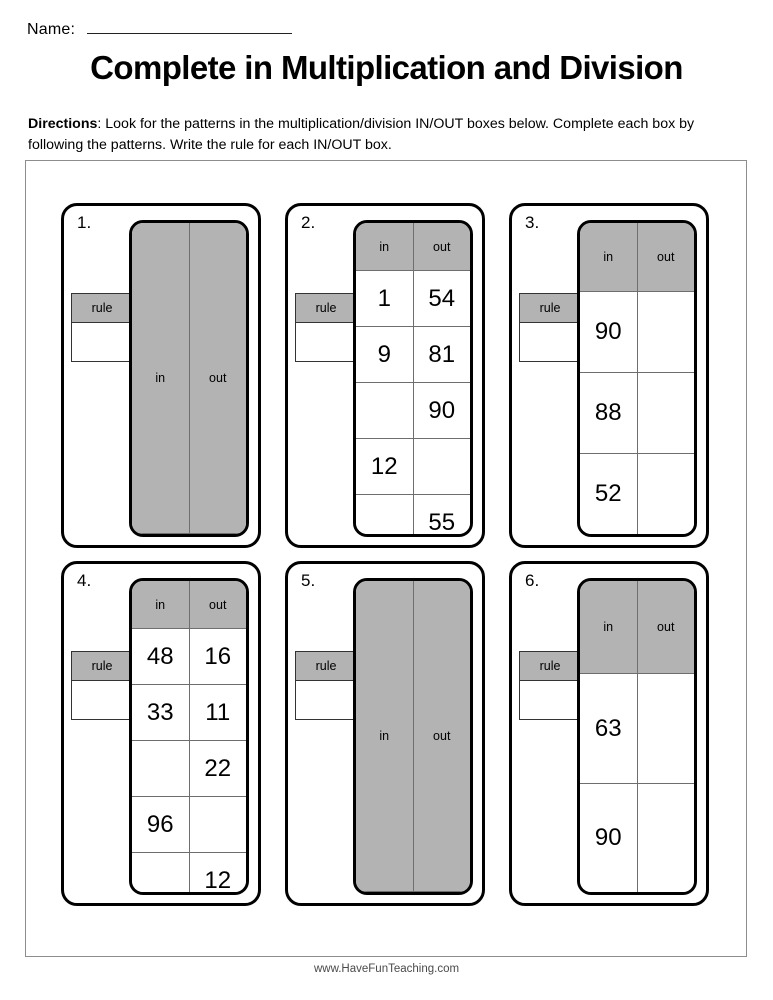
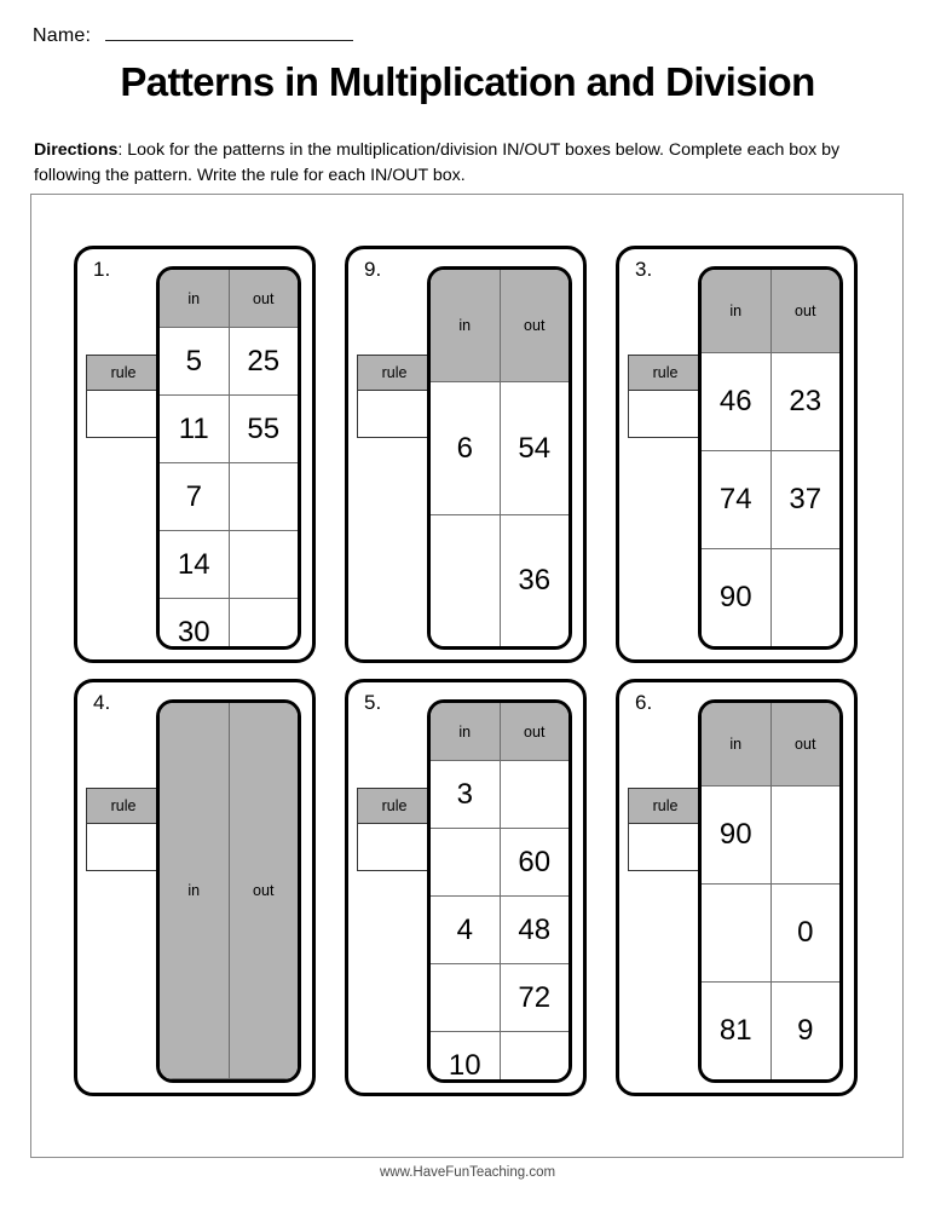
  Name:
- Complete in Multiplication and Division
+ Patterns in Multiplication and Division
- Directions: Look for the patterns in the multiplication/division IN/OUT boxes below. Complete each box by following the patterns. Write the rule for each IN/OUT box.
+ Directions: Look for the patterns in the multiplication/division IN/OUT boxes below. Complete each box by following the pattern. Write the rule for each IN/OUT box.
  1.
  rule
  in	out
+ 5	25
+ 11	55
+ 7
+ 14
+ 30
- 2.
+ 9.
  rule
  in	out
- 1	54
+ 6	54
- 9	81
- 	90
- 12
- 	55
+ 	36
  3.
  rule
  in	out
+ 46	23
+ 74	37
  90
- 88
- 52
  4.
  rule
  in	out
- 48	16
- 33	11
- 	22
- 96
- 	12
  5.
  rule
  in	out
+ 3
+ 	60
+ 4	48
+ 	72
+ 10
  6.
  rule
  in	out
- 63
  90
+ 	0
+ 81	9
  www.HaveFunTeaching.com
